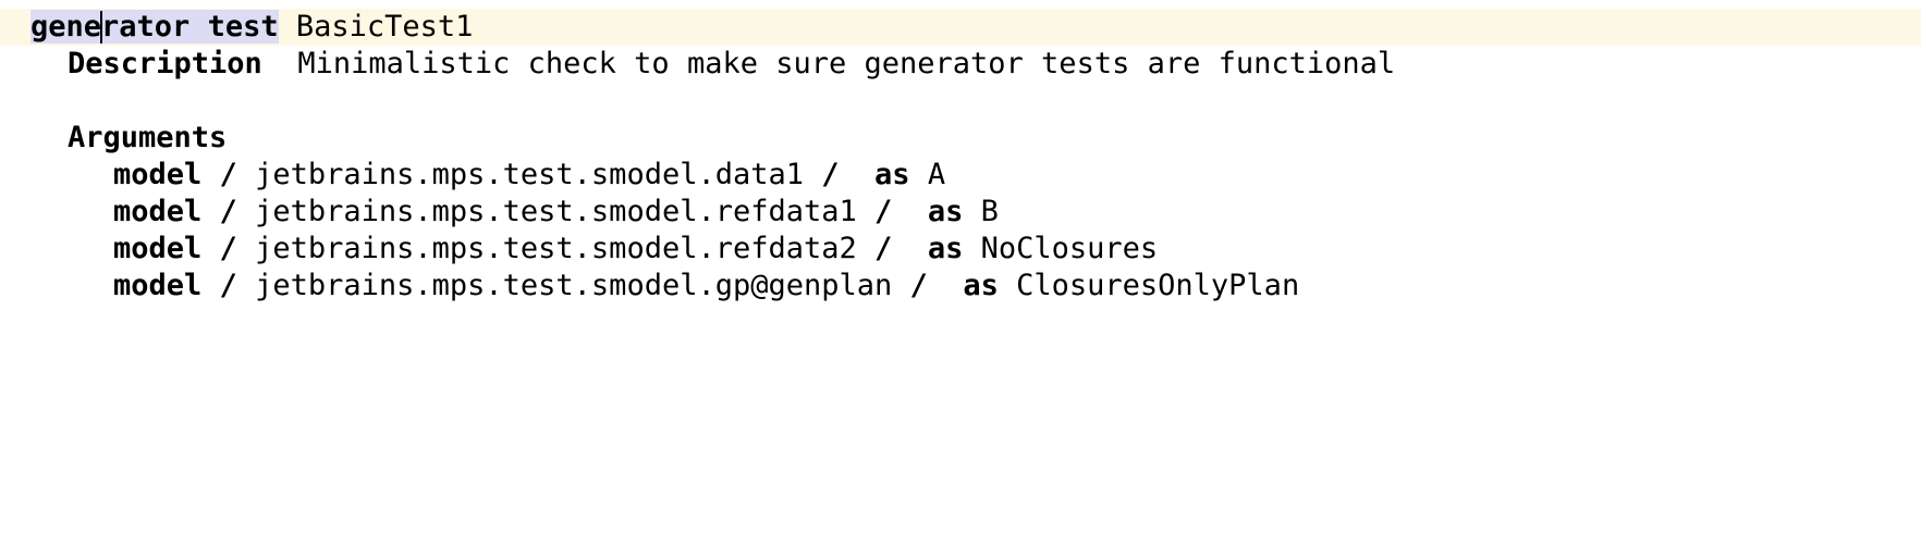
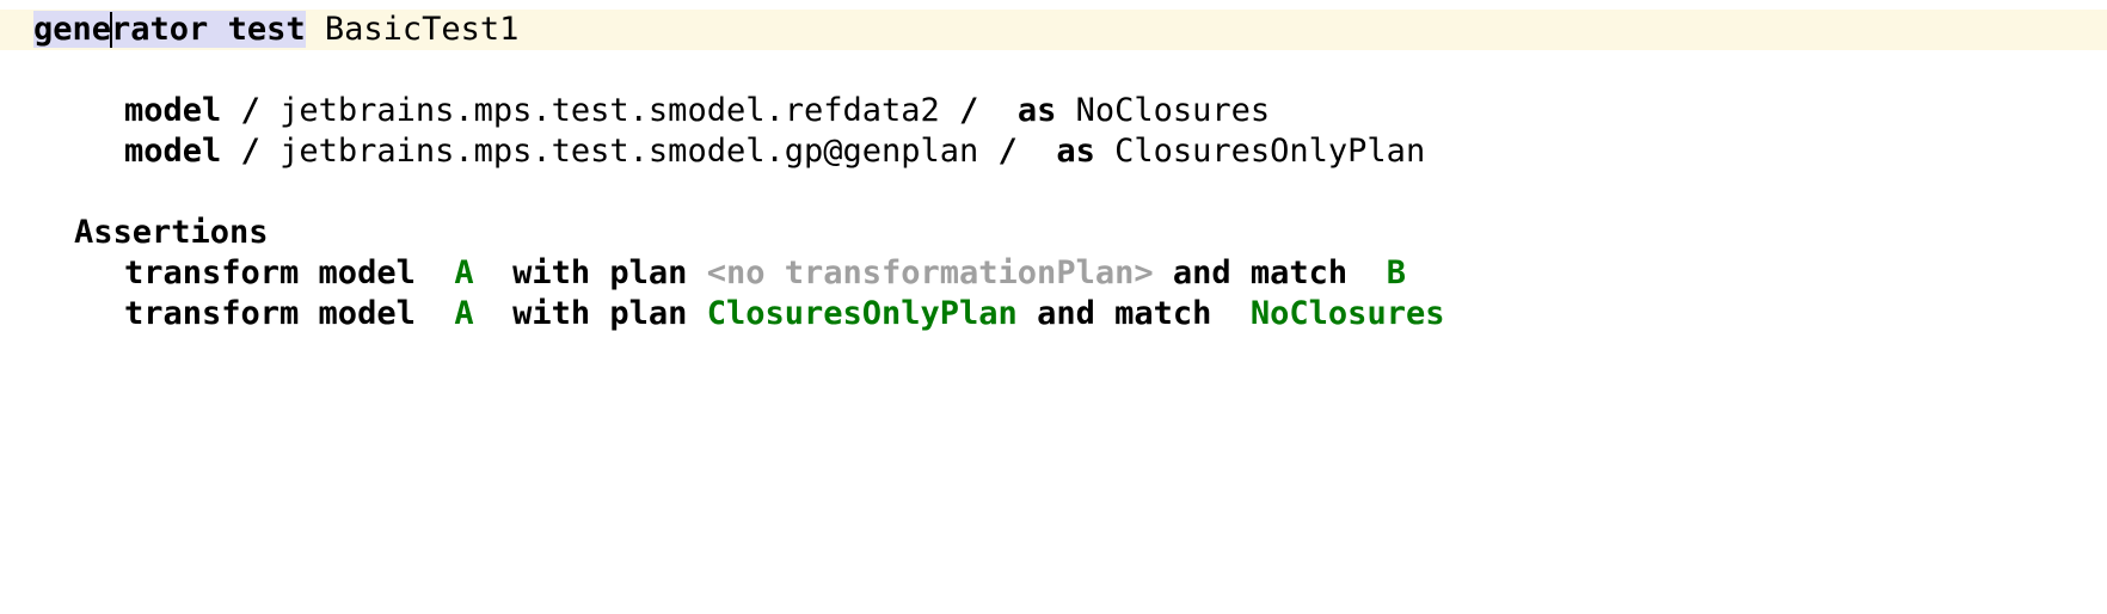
  generator test BasicTest1
- Description Minimalistic check to make sure generator tests are functional
- Arguments
- model / jetbrains.mps.test.smodel.data1 / as A
- model / jetbrains.mps.test.smodel.refdata1 / as B
  model / jetbrains.mps.test.smodel.refdata2 / as NoClosures
  model / jetbrains.mps.test.smodel.gp@genplan / as ClosuresOnlyPlan
+ Assertions
+ transform model A with plan <no transformationPlan> and match B
+ transform model A with plan ClosuresOnlyPlan and match NoClosures
